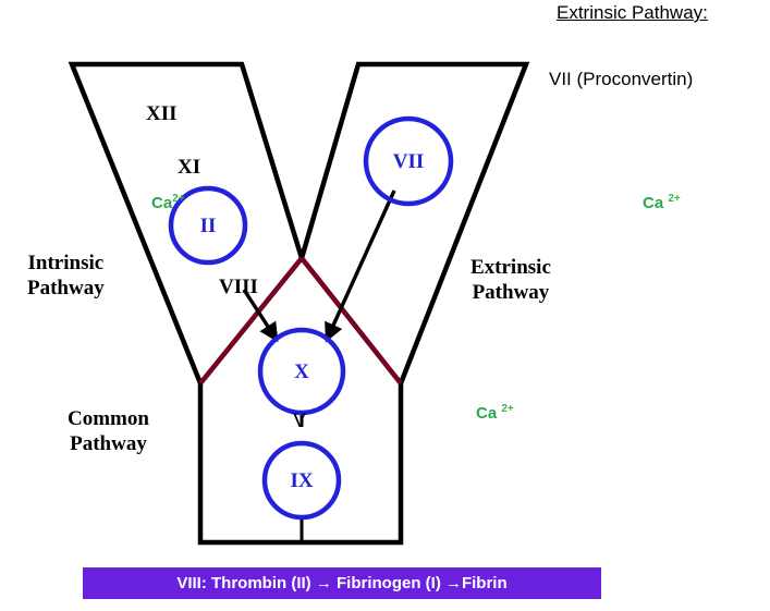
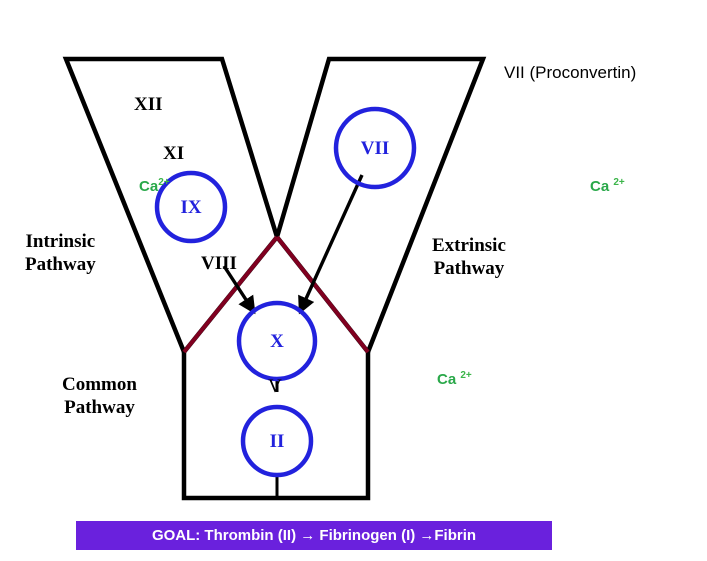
- Extrinsic Pathway:
  VII (Proconvertin)
  XII
  XI
  VIII
  V
  Intrinsic
  Pathway
  Extrinsic
  Pathway
  Common
  Pathway
- II
+ IX
  VII
  X
- IX
+ II
  Ca2+
  Ca 2+
  Ca 2+
- VIII: Thrombin (II) → Fibrinogen (I) →Fibrin
+ GOAL: Thrombin (II) → Fibrinogen (I) →Fibrin
